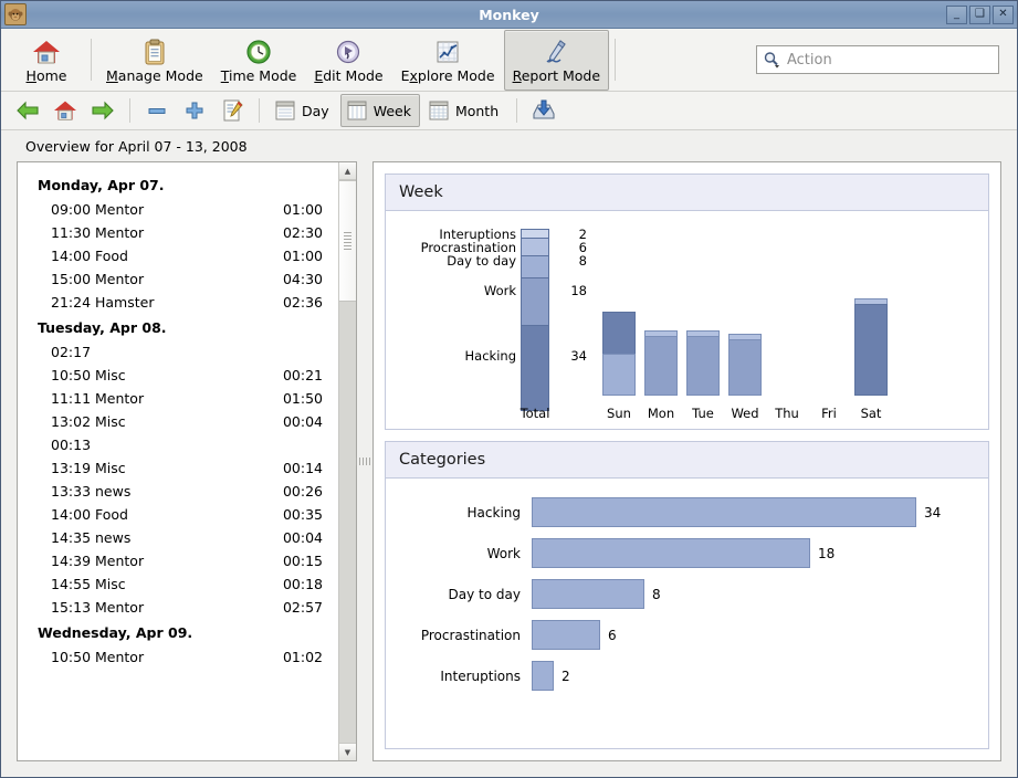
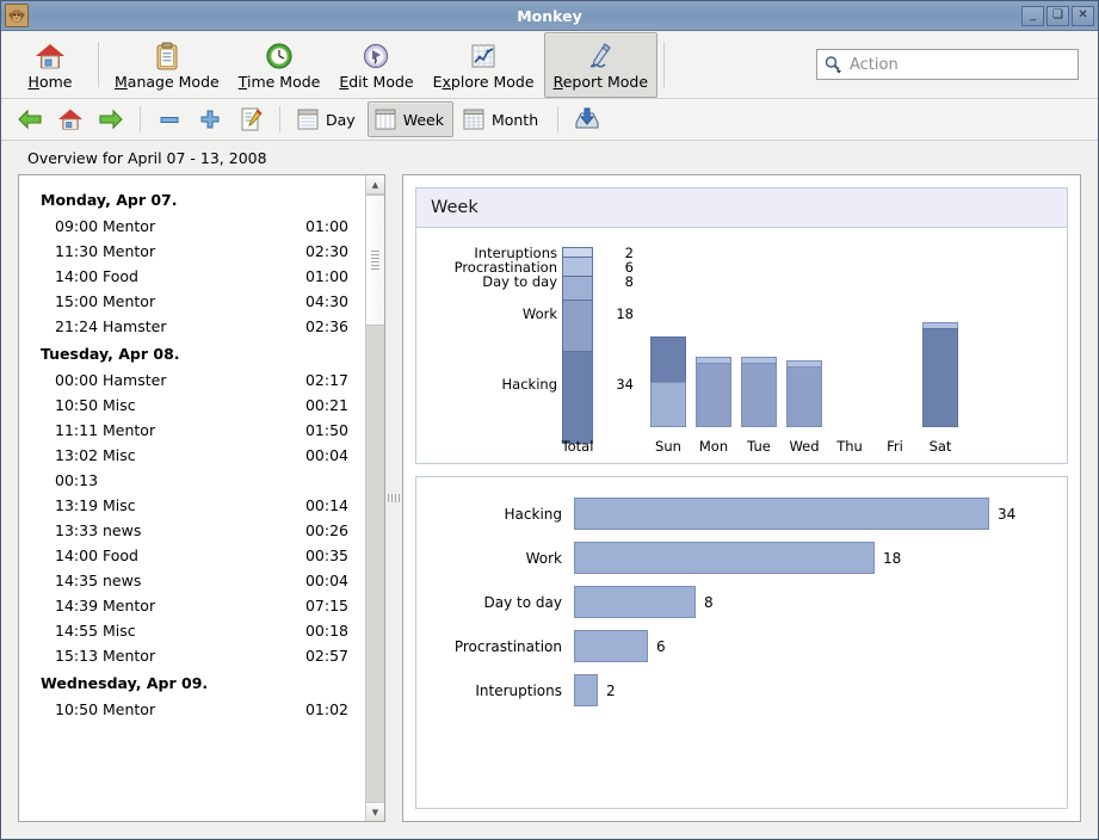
  Monkey
  _
  ❑
  ✕
  Home
  Manage Mode
  Time Mode
  Edit Mode
  Explore Mode
  Report Mode
  Action
  Day
  Week
  Month
  Overview for April 07 - 13, 2008
  Monday, Apr 07.
  09:00 Mentor
  01:00
  11:30 Mentor
  02:30
  14:00 Food
  01:00
  15:00 Mentor
  04:30
  21:24 Hamster
  02:36
  Tuesday, Apr 08.
+ 00:00 Hamster
  02:17
  10:50 Misc
  00:21
  11:11 Mentor
  01:50
  13:02 Misc
  00:04
  00:13
  13:19 Misc
  00:14
  13:33 news
  00:26
  14:00 Food
  00:35
  14:35 news
  00:04
  14:39 Mentor
- 00:15
+ 07:15
  14:55 Misc
  00:18
  15:13 Mentor
  02:57
  Wednesday, Apr 09.
  10:50 Mentor
  01:02
  ▲
  ▼
  Week
  Interuptions
  Procrastination
  Day to day
  Work
  Hacking
  2
  6
  8
  18
  34
  Total
  Sun
  Mon
  Tue
  Wed
  Thu
  Fri
  Sat
- Categories
  Hacking
  34
  Work
  18
  Day to day
  8
  Procrastination
  6
  Interuptions
  2
